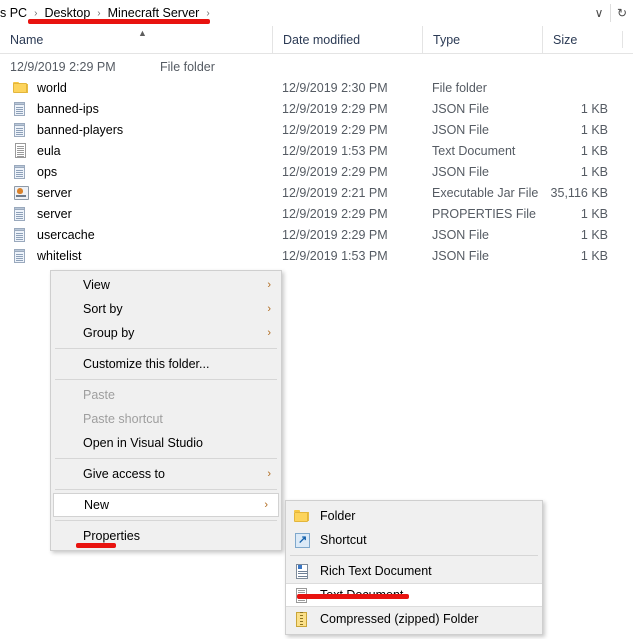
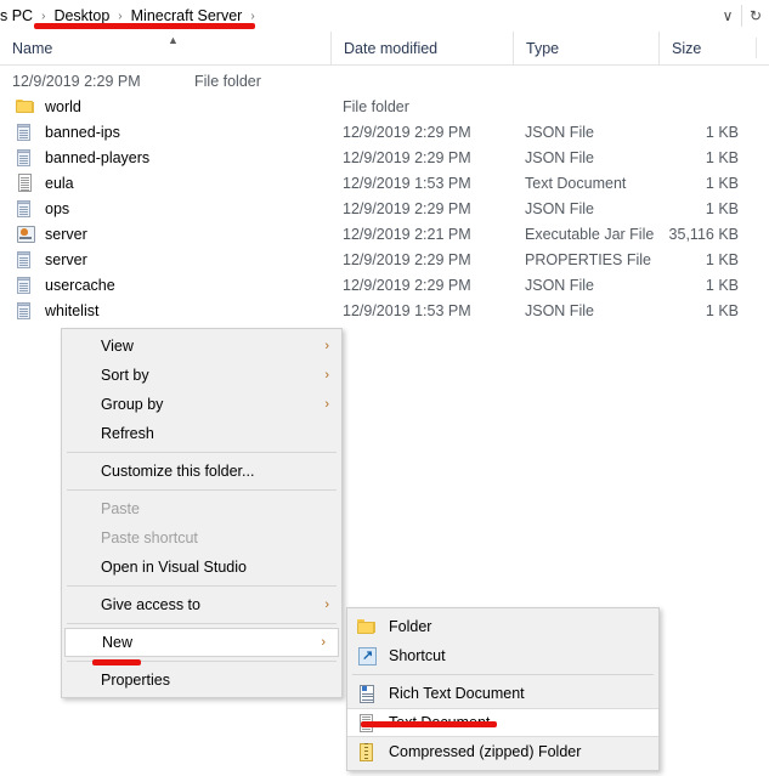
  s PC
  ›
  Desktop
  ›
  Minecraft Server
  ›
  ∨
  ↻
  Name
  Date modified
  Type
  Size
  ▲
  12/9/2019 2:29 PM
  File folder
  world
- 12/9/2019 2:30 PM
  File folder
  banned-ips
  12/9/2019 2:29 PM
  JSON File
  1 KB
  banned-players
  12/9/2019 2:29 PM
  JSON File
  1 KB
  eula
  12/9/2019 1:53 PM
  Text Document
  1 KB
  ops
  12/9/2019 2:29 PM
  JSON File
  1 KB
  server
  12/9/2019 2:21 PM
  Executable Jar File
  35,116 KB
  server
  12/9/2019 2:29 PM
  PROPERTIES File
  1 KB
  usercache
  12/9/2019 2:29 PM
  JSON File
  1 KB
  whitelist
  12/9/2019 1:53 PM
  JSON File
  1 KB
  View
  ›
  Sort by
  ›
  Group by
  ›
+ Refresh
  Customize this folder...
  Paste
  Paste shortcut
  Open in Visual Studio
  Give access to
  ›
  New
  ›
  Properties
  Folder
  ↗
  Shortcut
  Rich Text Document
  Compressed (zipped) Folder
